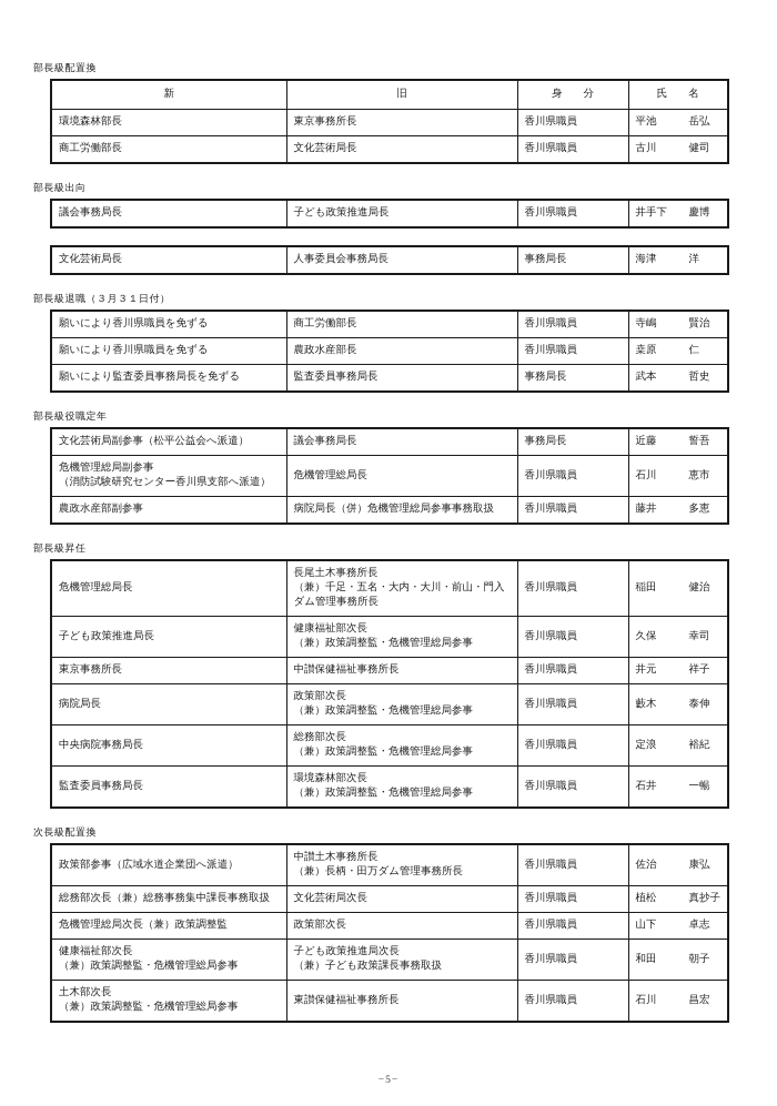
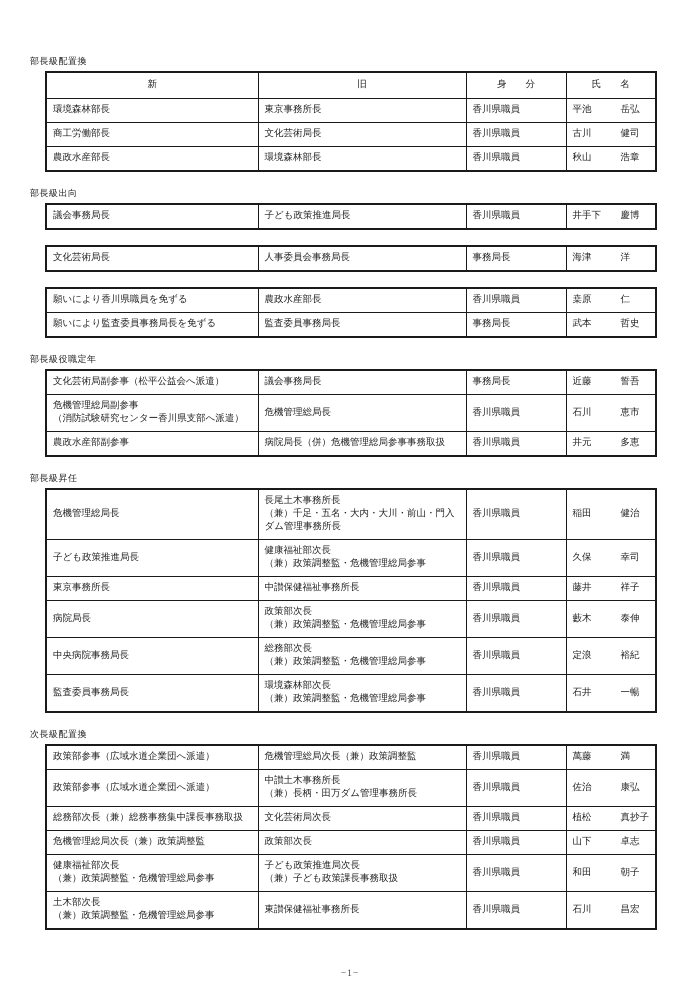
  部長級配置換
  新	旧	身 分	氏 名
  環境森林部長	東京事務所長	香川県職員	平池 岳弘
  商工労働部長	文化芸術局長	香川県職員	古川 健司
+ 農政水産部長	環境森林部長	香川県職員	秋山 浩章
  部長級出向
  議会事務局長	子ども政策推進局長	香川県職員	井手下 慶博
  文化芸術局長	人事委員会事務局長	事務局長	海津 洋
- 部長級退職（３月３１日付）
- 願いにより香川県職員を免ずる	商工労働部長	香川県職員	寺嶋 賢治
  願いにより香川県職員を免ずる	農政水産部長	香川県職員	桒原 仁
  願いにより監査委員事務局長を免ずる	監査委員事務局長	事務局長	武本 哲史
  部長級役職定年
  文化芸術局副参事（松平公益会へ派遣）	議会事務局長	事務局長	近藤 誓吾
  危機管理総局副参事 （消防試験研究センター香川県支部へ派遣）	危機管理総局長	香川県職員	石川 恵市
- 農政水産部副参事	病院局長（併）危機管理総局参事事務取扱	香川県職員	藤井 多恵
+ 農政水産部副参事	病院局長（併）危機管理総局参事事務取扱	香川県職員	井元 多恵
  部長級昇任
  危機管理総局長	長尾土木事務所長 （兼）千足・五名・大内・大川・前山・門入 ダム管理事務所長	香川県職員	稲田 健治
  子ども政策推進局長	健康福祉部次長 （兼）政策調整監・危機管理総局参事	香川県職員	久保 幸司
- 東京事務所長	中讃保健福祉事務所長	香川県職員	井元 祥子
+ 東京事務所長	中讃保健福祉事務所長	香川県職員	藤井 祥子
  病院局長	政策部次長 （兼）政策調整監・危機管理総局参事	香川県職員	藪木 泰伸
  中央病院事務局長	総務部次長 （兼）政策調整監・危機管理総局参事	香川県職員	定浪 裕紀
  監査委員事務局長	環境森林部次長 （兼）政策調整監・危機管理総局参事	香川県職員	石井 一暢
  次長級配置換
+ 政策部参事（広域水道企業団へ派遣）	危機管理総局次長（兼）政策調整監	香川県職員	萬藤 満
  政策部参事（広域水道企業団へ派遣）	中讃土木事務所長 （兼）長柄・田万ダム管理事務所長	香川県職員	佐治 康弘
  総務部次長（兼）総務事務集中課長事務取扱	文化芸術局次長	香川県職員	植松 真抄子
  危機管理総局次長（兼）政策調整監	政策部次長	香川県職員	山下 卓志
  健康福祉部次長 （兼）政策調整監・危機管理総局参事	子ども政策推進局次長 （兼）子ども政策課長事務取扱	香川県職員	和田 朝子
  土木部次長 （兼）政策調整監・危機管理総局参事	東讃保健福祉事務所長	香川県職員	石川 昌宏
- −5−
+ −1−
